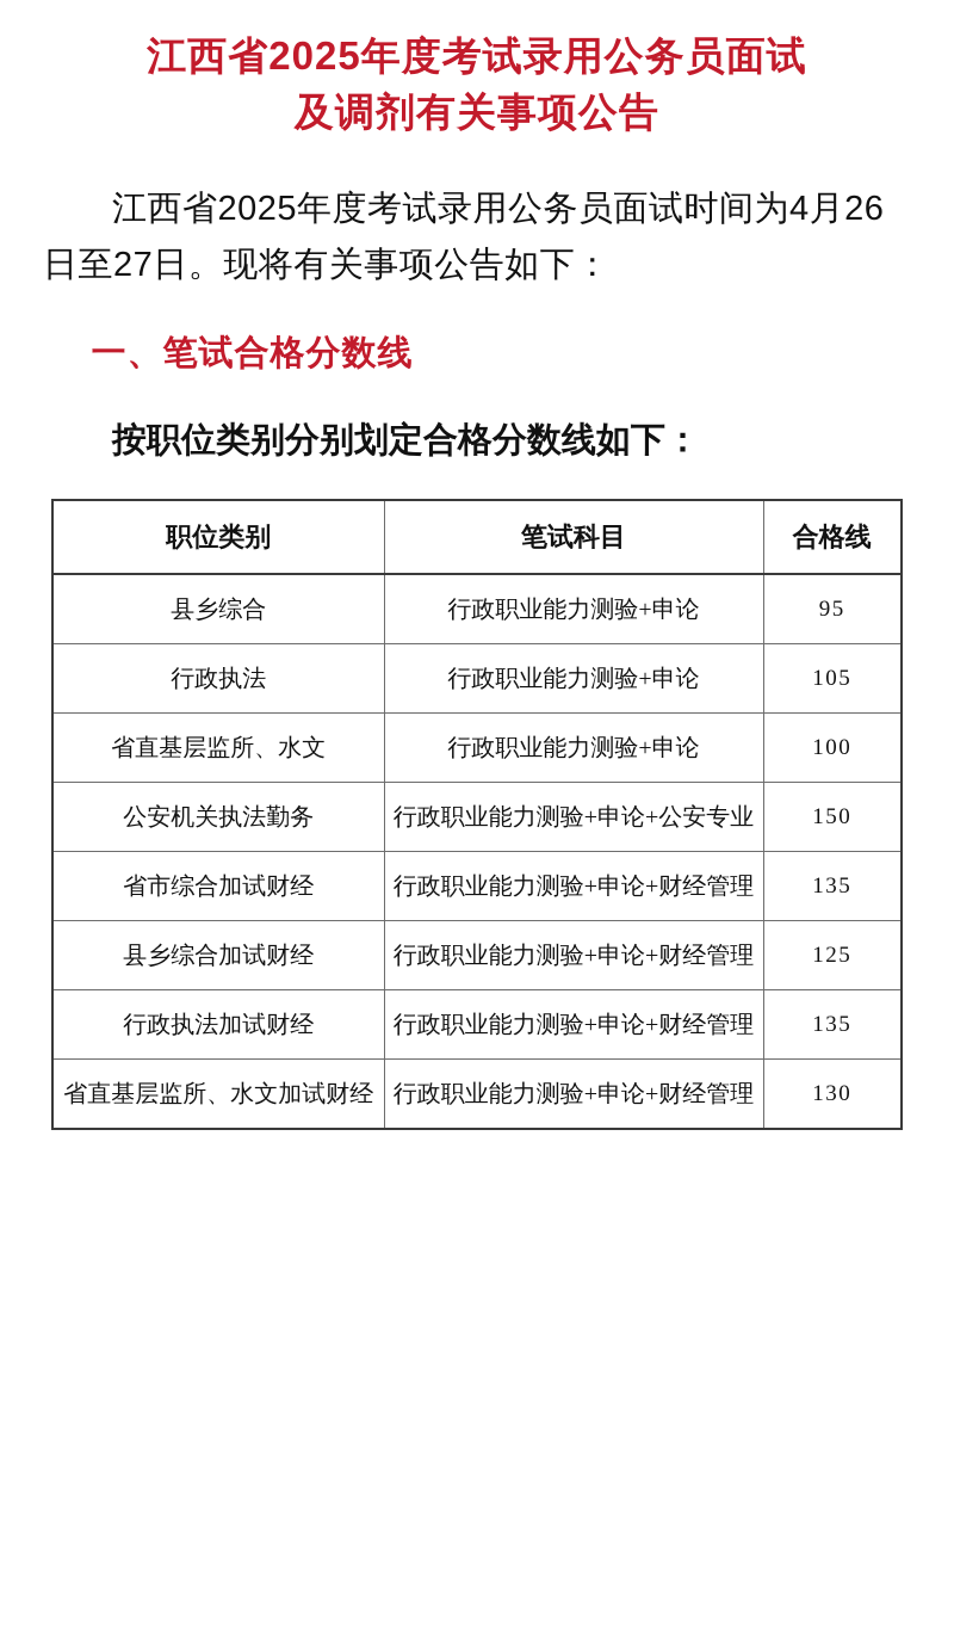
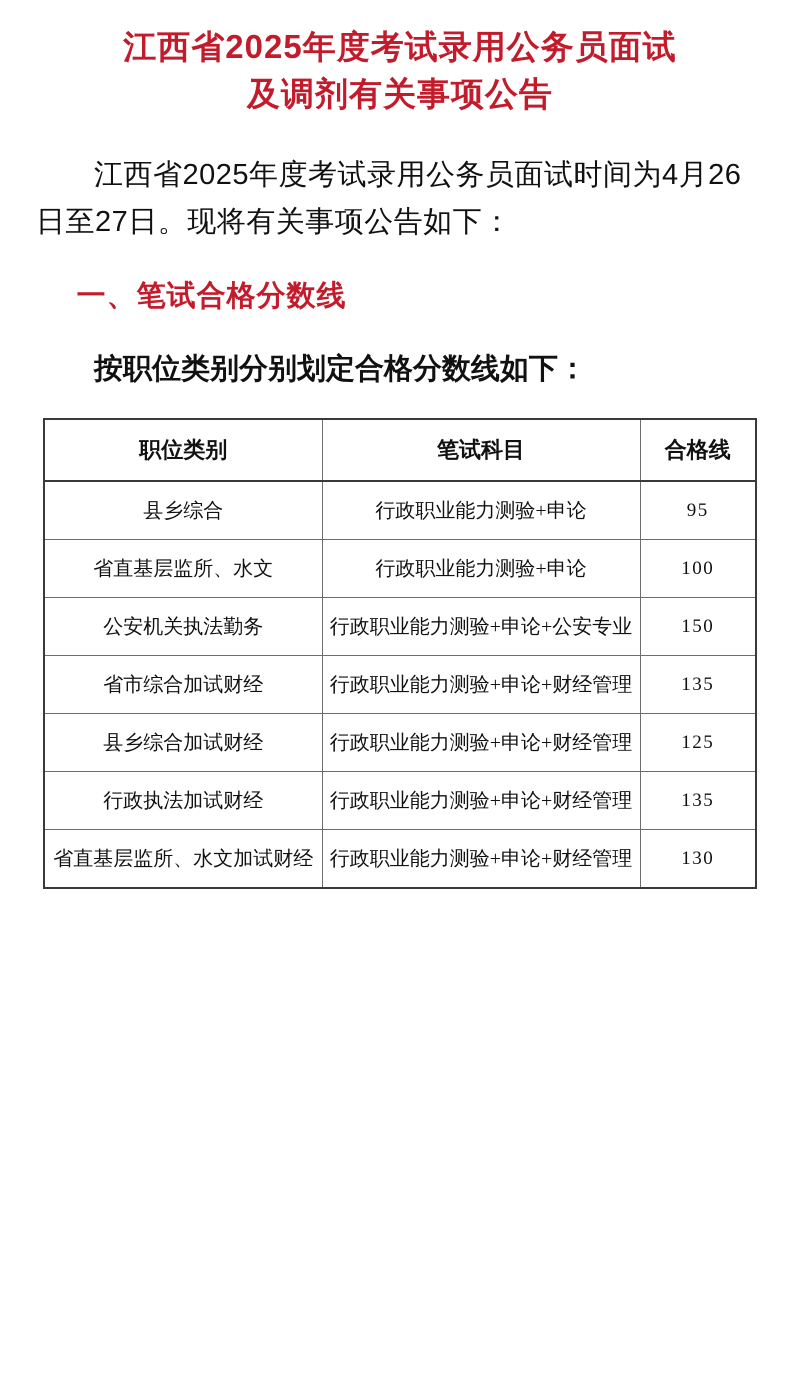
  江西省2025年度考试录用公务员面试
  及调剂有关事项公告
  江西省2025年度考试录用公务员面试时间为4月26日至27日。现将有关事项公告如下：
  一、笔试合格分数线
  按职位类别分别划定合格分数线如下：
  职位类别	笔试科目	合格线
  县乡综合	行政职业能力测验+申论	95
- 行政执法	行政职业能力测验+申论	105
  省直基层监所、水文	行政职业能力测验+申论	100
  公安机关执法勤务	行政职业能力测验+申论+公安专业	150
  省市综合加试财经	行政职业能力测验+申论+财经管理	135
  县乡综合加试财经	行政职业能力测验+申论+财经管理	125
  行政执法加试财经	行政职业能力测验+申论+财经管理	135
  省直基层监所、水文加试财经	行政职业能力测验+申论+财经管理	130
